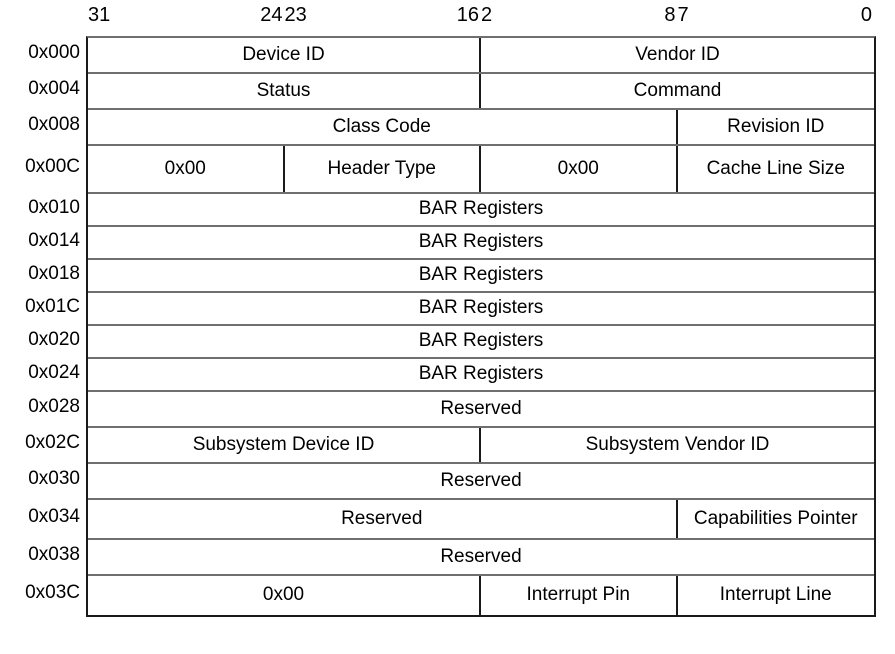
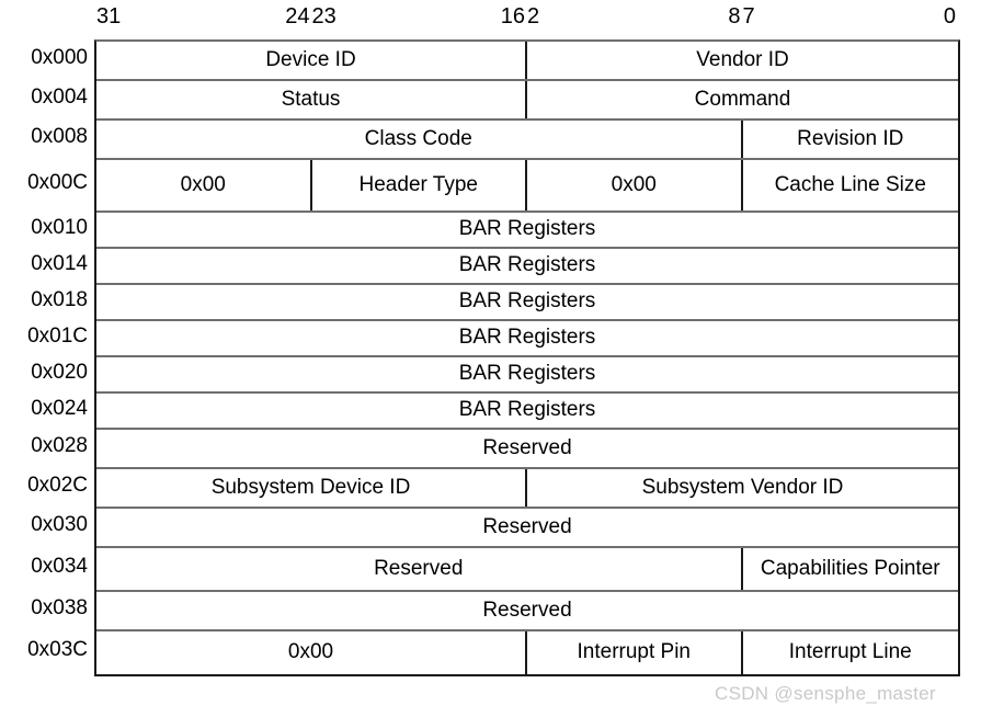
  31
  24
  23
  16
  2
  8
  7
  0
  0x000
  0x004
  0x008
  0x00C
  0x010
  0x014
  0x018
  0x01C
  0x020
  0x024
  0x028
  0x02C
  0x030
  0x034
  0x038
  0x03C
  Device ID
  Vendor ID
  Status
  Command
  Class Code
  Revision ID
  0x00
  Header Type
  0x00
  Cache Line Size
  BAR Registers
  BAR Registers
  BAR Registers
  BAR Registers
  BAR Registers
  BAR Registers
  Reserved
  Subsystem Device ID
  Subsystem Vendor ID
  Reserved
  Reserved
  Capabilities Pointer
  Reserved
  0x00
  Interrupt Pin
  Interrupt Line
+ CSDN @sensphe_master
